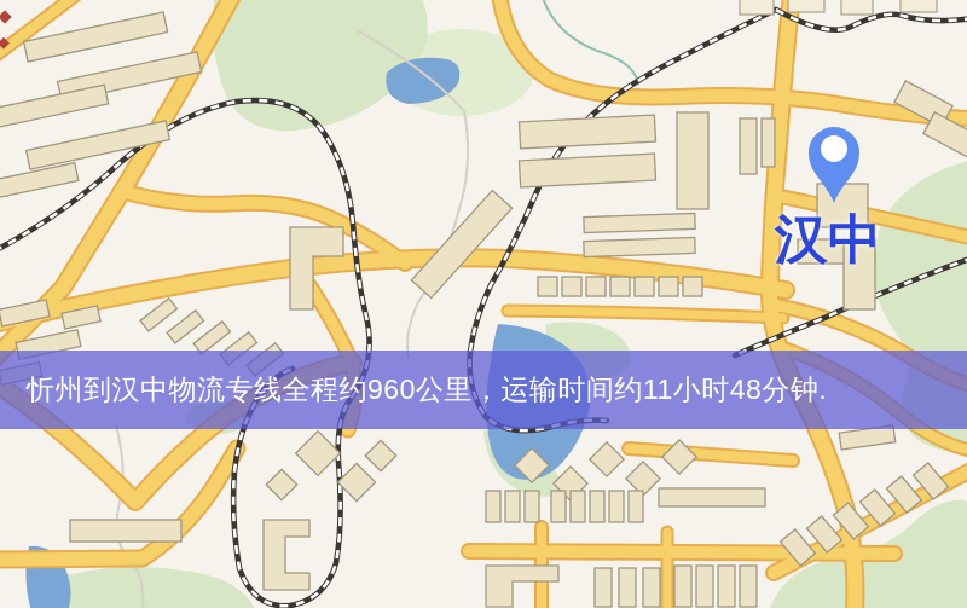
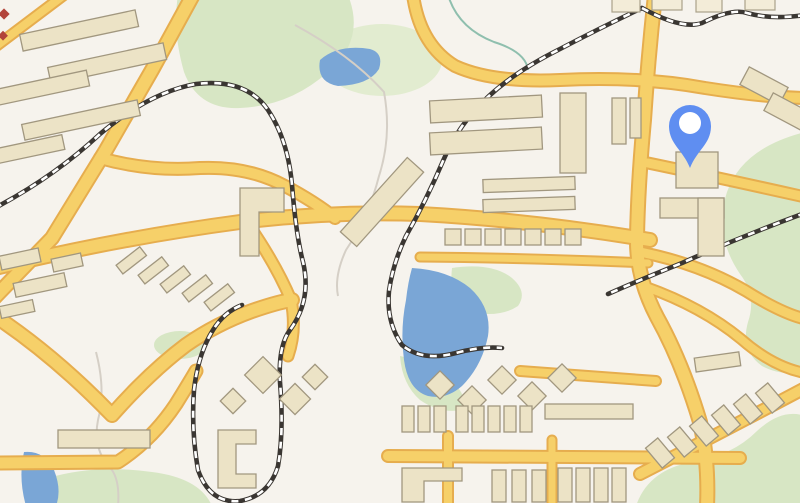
- 汉中
- 忻州到汉中物流专线全程约960公里，运输时间约11小时48分钟.
